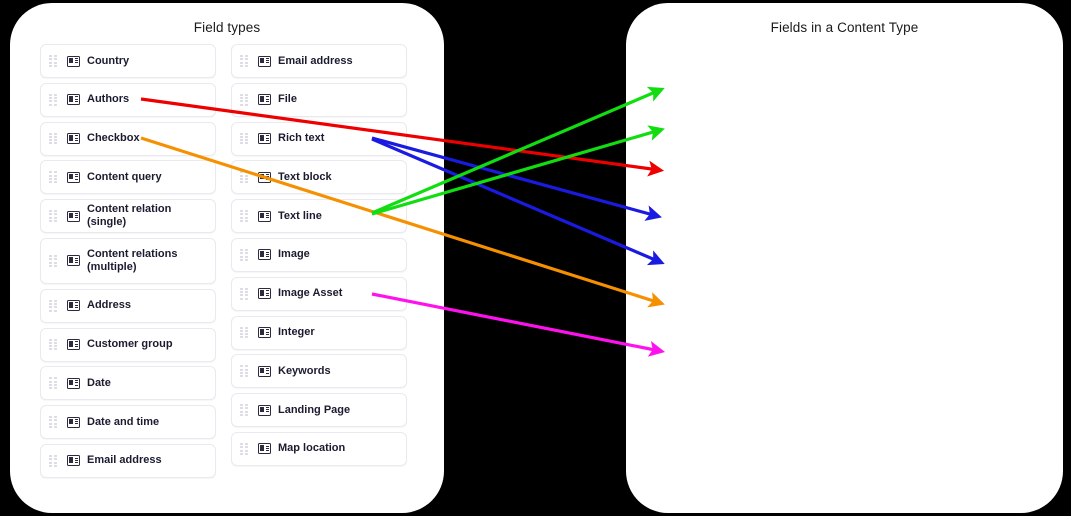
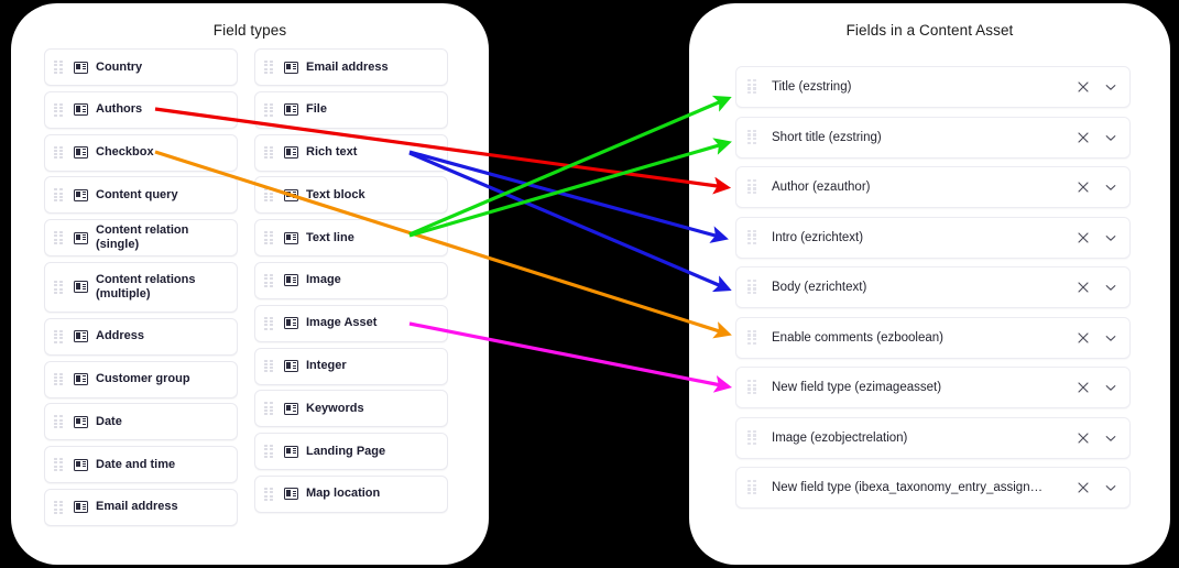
  Field types
  Country
  Authors
  Checkbox
  Content query
  Content relation (single)
  Content relations
  (multiple)
  Address
  Customer group
  Date
  Date and time
  Email address
  Email address
  File
  Rich text
  Text block
  Text line
  Image
  Image Asset
  Integer
  Keywords
  Landing Page
  Map location
- Fields in a Content Type
+ Fields in a Content Asset
+ Title (ezstring)
+ Short title (ezstring)
+ Author (ezauthor)
+ Intro (ezrichtext)
+ Body (ezrichtext)
+ Enable comments (ezboolean)
+ New field type (ezimageasset)
+ Image (ezobjectrelation)
+ New field type (ibexa_taxonomy_entry_assign…
